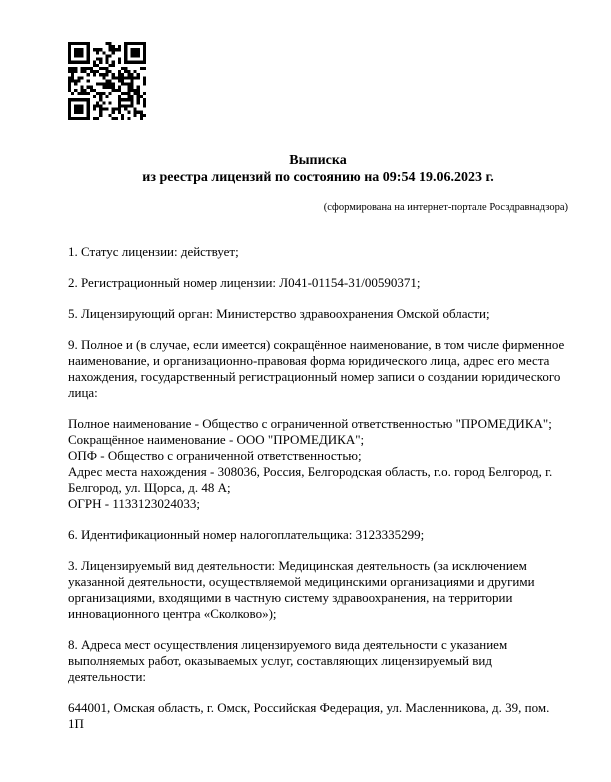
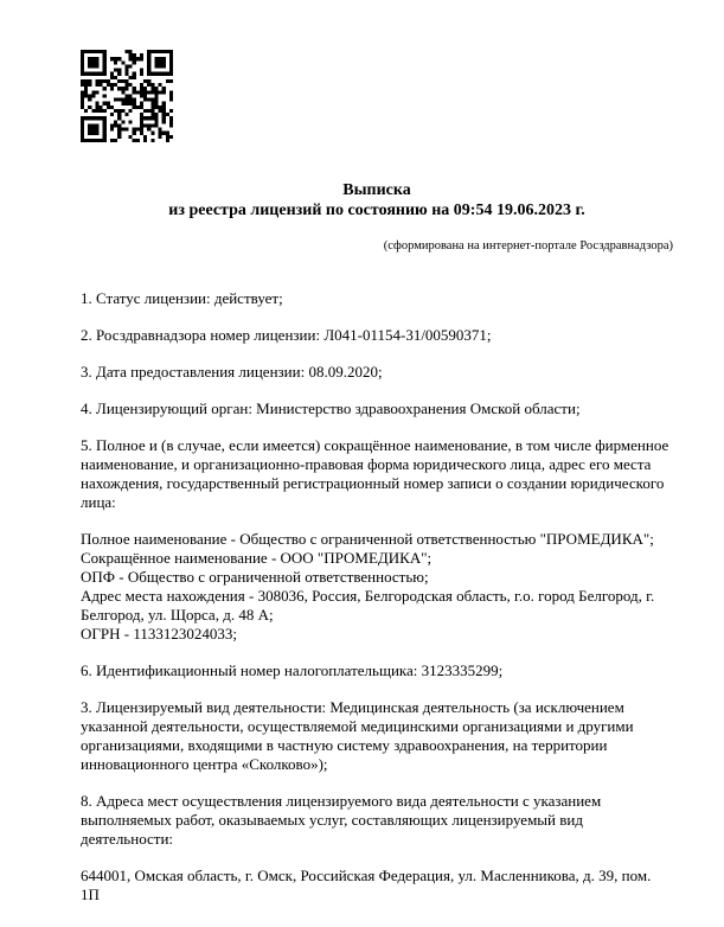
  Выписка
  из реестра лицензий по состоянию на 09:54 19.06.2023 г.
  (сформирована на интернет-портале Росздравнадзора)
  1. Статус лицензии: действует;
- 2. Регистрационный номер лицензии: Л041-01154-31/00590371;
+ 2. Росздравнадзора номер лицензии: Л041-01154-31/00590371;
+ 3. Дата предоставления лицензии: 08.09.2020;
- 5. Лицензирующий орган: Министерство здравоохранения Омской области;
+ 4. Лицензирующий орган: Министерство здравоохранения Омской области;
- 9. Полное и (в случае, если имеется) сокращённое наименование, в том числе фирменное наименование, и организационно-правовая форма юридического лица, адрес его места нахождения, государственный регистрационный номер записи о создании юридического лица:
+ 5. Полное и (в случае, если имеется) сокращённое наименование, в том числе фирменное наименование, и организационно-правовая форма юридического лица, адрес его места нахождения, государственный регистрационный номер записи о создании юридического лица:
  Полное наименование - Общество с ограниченной ответственностью "ПРОМЕДИКА";
  Сокращённое наименование - ООО "ПРОМЕДИКА";
  ОПФ - Общество с ограниченной ответственностью;
  Адрес места нахождения - 308036, Россия, Белгородская область, г.о. город Белгород, г. Белгород, ул. Щорса, д. 48 А;
  ОГРН - 1133123024033;
  6. Идентификационный номер налогоплательщика: 3123335299;
  3. Лицензируемый вид деятельности: Медицинская деятельность (за исключением указанной деятельности, осуществляемой медицинскими организациями и другими организациями, входящими в частную систему здравоохранения, на территории инновационного центра «Сколково»);
  8. Адреса мест осуществления лицензируемого вида деятельности с указанием выполняемых работ, оказываемых услуг, составляющих лицензируемый вид деятельности:
  644001, Омская область, г. Омск, Российская Федерация, ул. Масленникова, д. 39, пом. 1П
